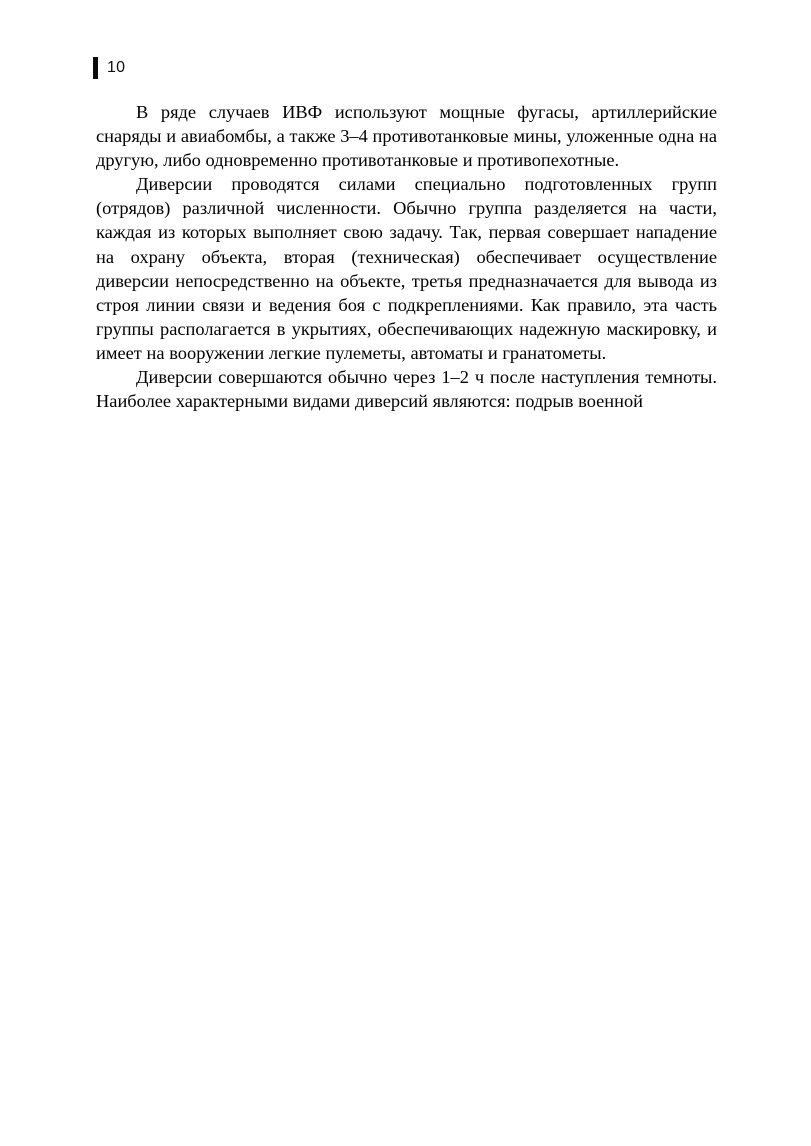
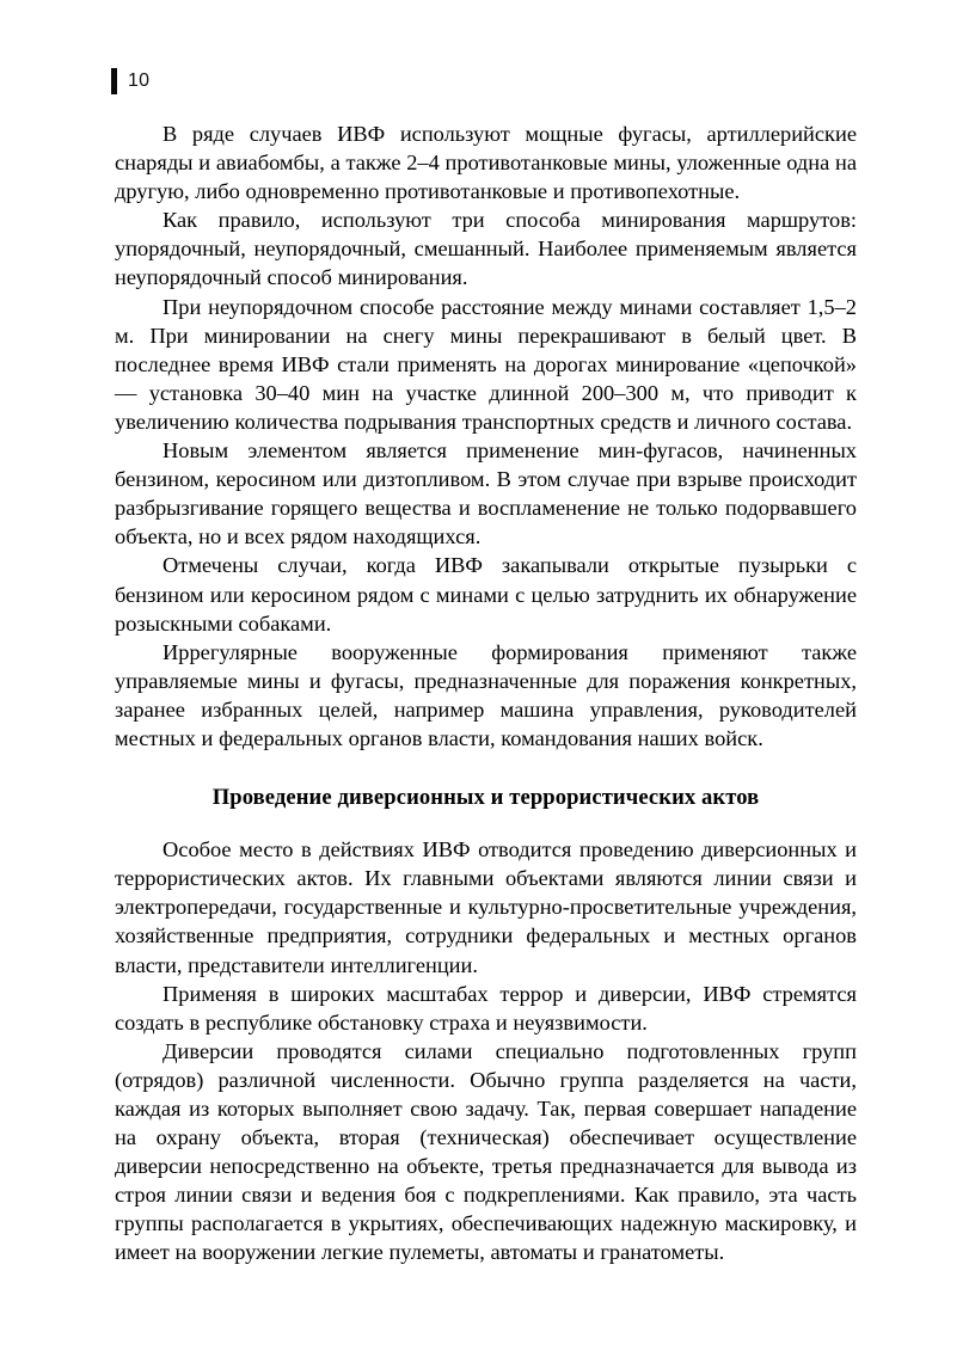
  10
- В ряде случаев ИВФ используют мощные фугасы, артиллерийские снаряды и авиабомбы, а также 3–4 противотанковые мины, уложенные одна на другую, либо одновременно противотанковые и противопехотные.
+ В ряде случаев ИВФ используют мощные фугасы, артиллерийские снаряды и авиабомбы, а также 2–4 противотанковые мины, уложенные одна на другую, либо одновременно противотанковые и противопехотные.
+ Как правило, используют три способа минирования маршрутов: упорядочный, неупорядочный, смешанный. Наиболее применяемым является неупорядочный способ минирования.
+ При неупорядочном способе расстояние между минами составляет 1,5–2 м. При минировании на снегу мины перекрашивают в белый цвет. В последнее время ИВФ стали применять на дорогах минирование «цепочкой» — установка 30–40 мин на участке длинной 200–300 м, что приводит к увеличению количества подрывания транспортных средств и личного состава.
+ Новым элементом является применение мин-фугасов, начиненных бензином, керосином или дизтопливом. В этом случае при взрыве происходит разбрызгивание горящего вещества и воспламенение не только подорвавшего объекта, но и всех рядом находящихся.
+ Отмечены случаи, когда ИВФ закапывали открытые пузырьки с бензином или керосином рядом с минами с целью затруднить их обнаружение розыскными собаками.
+ Иррегулярные вооруженные формирования применяют также управляемые мины и фугасы, предназначенные для поражения конкретных, заранее избранных целей, например машина управления, руководителей местных и федеральных органов власти, командования наших войск.
+ Проведение диверсионных и террористических актов
+ Особое место в действиях ИВФ отводится проведению диверсионных и террористических актов. Их главными объектами являются линии связи и электропередачи, государственные и культурно-просветительные учреждения, хозяйственные предприятия, сотрудники федеральных и местных органов власти, представители интеллигенции.
+ Применяя в широких масштабах террор и диверсии, ИВФ стремятся создать в республике обстановку страха и неуязвимости.
  Диверсии проводятся силами специально подготовленных групп (отрядов) различной численности. Обычно группа разделяется на части, каждая из которых выполняет свою задачу. Так, первая совершает нападение на охрану объекта, вторая (техническая) обеспечивает осуществление диверсии непосредственно на объекте, третья предназначается для вывода из строя линии связи и ведения боя с подкреплениями. Как правило, эта часть группы располагается в укрытиях, обеспечивающих надежную маскировку, и имеет на вооружении легкие пулеметы, автоматы и гранатометы.
- Диверсии совершаются обычно через 1–2 ч после наступления темноты. Наиболее характерными видами диверсий являются: подрыв военной
